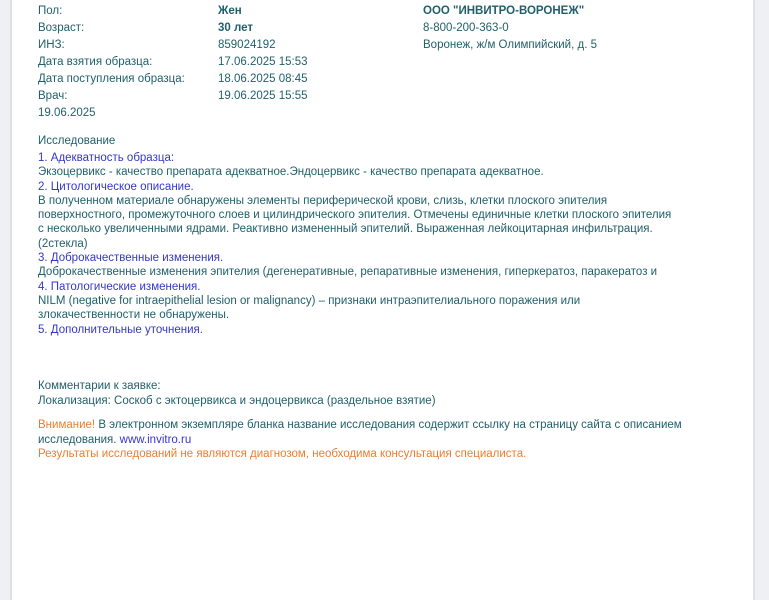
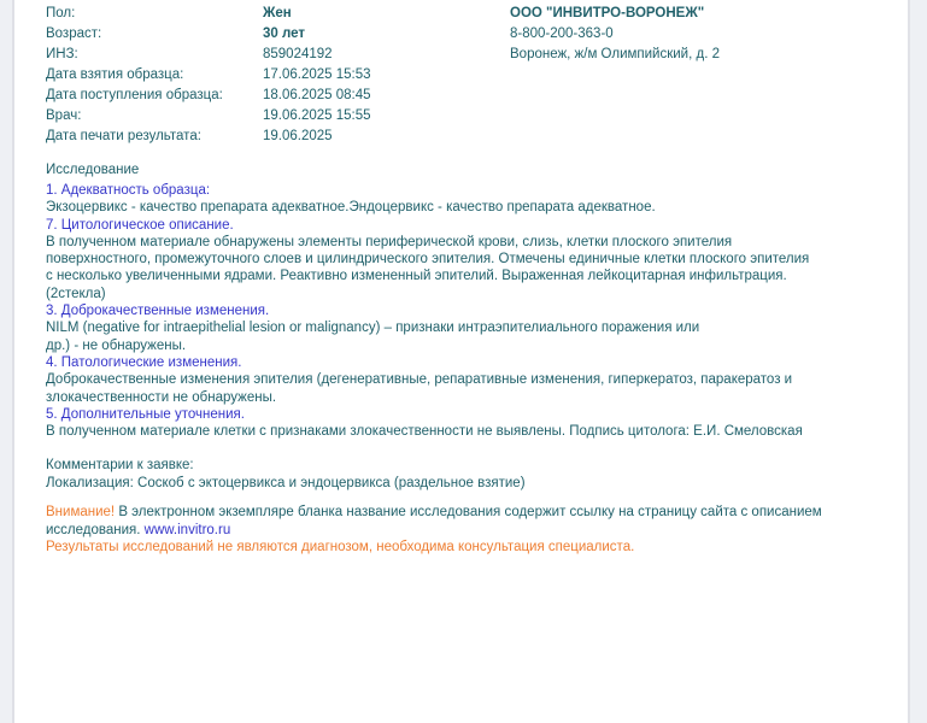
  Пол:
  Жен
  Возраст:
  30 лет
  ИНЗ:
  859024192
  Дата взятия образца:
  17.06.2025 15:53
  Дата поступления образца:
  18.06.2025 08:45
  Врач:
  19.06.2025 15:55
+ Дата печати результата:
  19.06.2025
  ООО "ИНВИТРО-ВОРОНЕЖ"
  8-800-200-363-0
- Воронеж, ж/м Олимпийский, д. 5
+ Воронеж, ж/м Олимпийский, д. 2
  Исследование
  1. Адекватность образца:
  Экзоцервикс - качество препарата адекватное.Эндоцервикс - качество препарата адекватное.
- 2. Цитологическое описание.
+ 7. Цитологическое описание.
  В полученном материале обнаружены элементы периферической крови, слизь, клетки плоского эпителия
  поверхностного, промежуточного слоев и цилиндрического эпителия. Отмечены единичные клетки плоского эпителия
  с несколько увеличенными ядрами. Реактивно измененный эпителий. Выраженная лейкоцитарная инфильтрация.
  (2стекла)
  3. Доброкачественные изменения.
- Доброкачественные изменения эпителия (дегенеративные, репаративные изменения, гиперкератоз, паракератоз и
+ NILM (negative for intraepithelial lesion or malignancy) – признаки интраэпителиального поражения или
+ др.) - не обнаружены.
  4. Патологические изменения.
- NILM (negative for intraepithelial lesion or malignancy) – признаки интраэпителиального поражения или
+ Доброкачественные изменения эпителия (дегенеративные, репаративные изменения, гиперкератоз, паракератоз и
  злокачественности не обнаружены.
  5. Дополнительные уточнения.
+ В полученном материале клетки с признаками злокачественности не выявлены. Подпись цитолога: Е.И. Смеловская
  Комментарии к заявке:
  Локализация: Соскоб с эктоцервикса и эндоцервикса (раздельное взятие)
  Внимание! В электронном экземпляре бланка название исследования содержит ссылку на страницу сайта с описанием
  исследования. www.invitro.ru
  Результаты исследований не являются диагнозом, необходима консультация специалиста.
